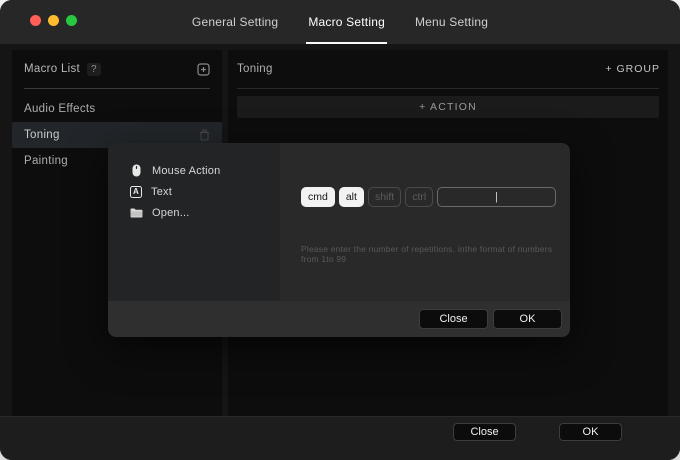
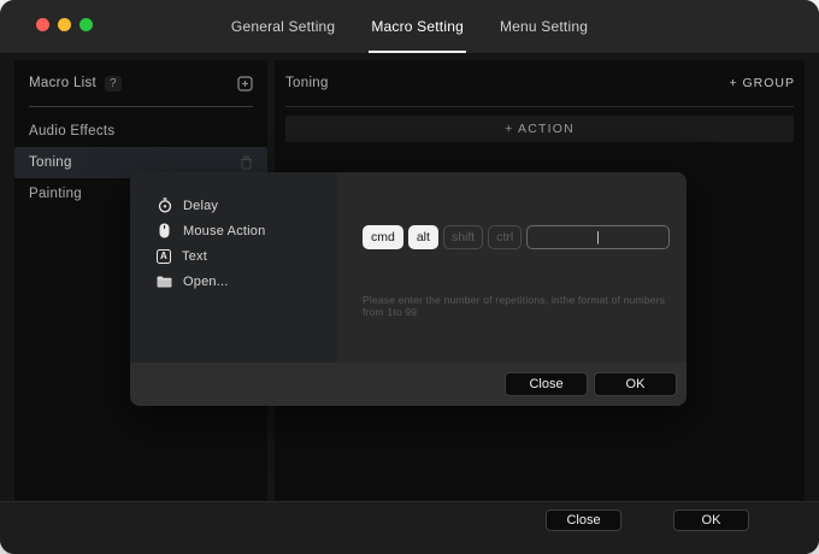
  General Setting
  Macro Setting
  Menu Setting
  Macro List
  ?
  Audio Effects
  Toning
  Painting
  Toning
  + GROUP
  + ACTION
  Close
  OK
+ Delay
  Mouse Action
  A
  Text
  Open...
  cmd
  alt
  shift
  ctrl
  |
  Please enter the number of repetitions, inthe format of numbers from 1to 99
  Close
  OK
